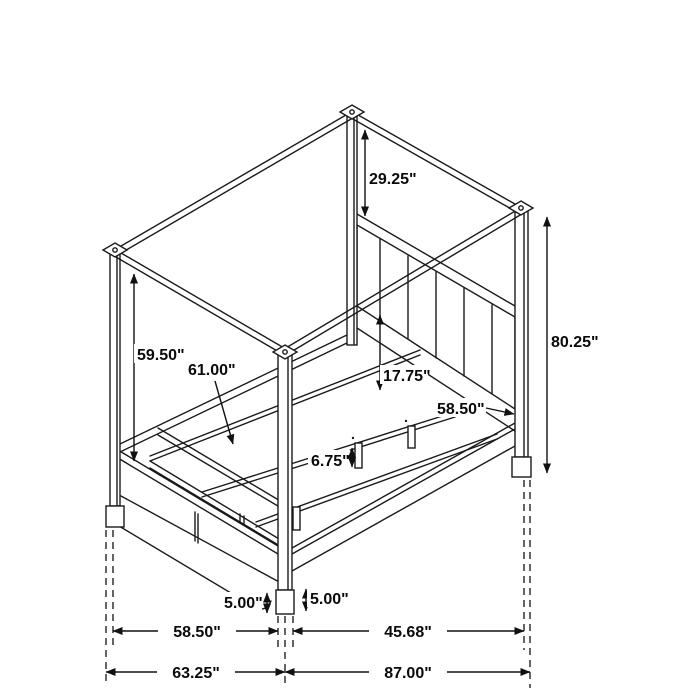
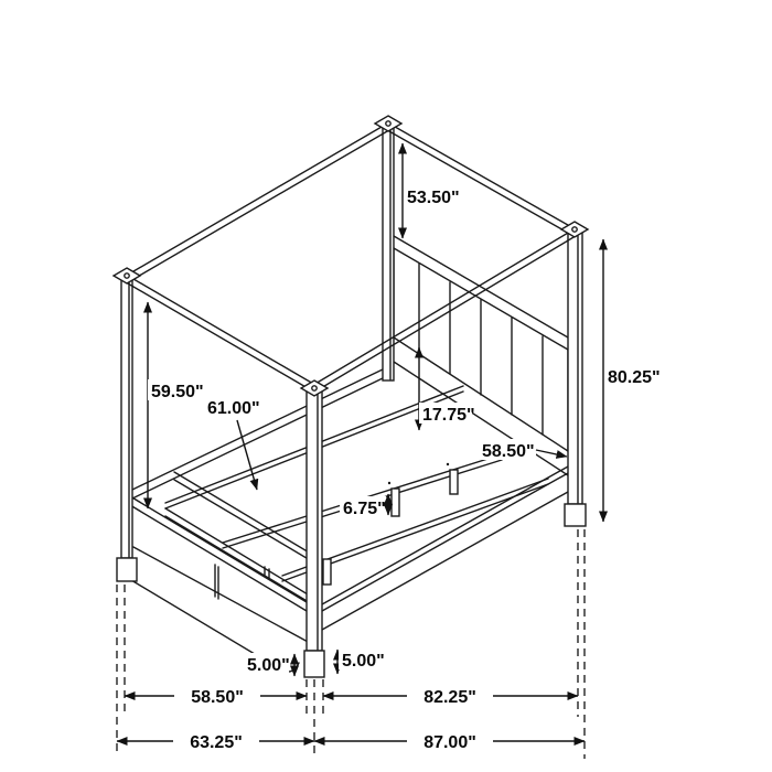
- 29.25"
+ 53.50"
  80.25"
  59.50"
  61.00"
  17.75"
  58.50"
  6.75"
  5.00"
  5.00"
  58.50"
- 45.68"
+ 82.25"
  63.25"
  87.00"
